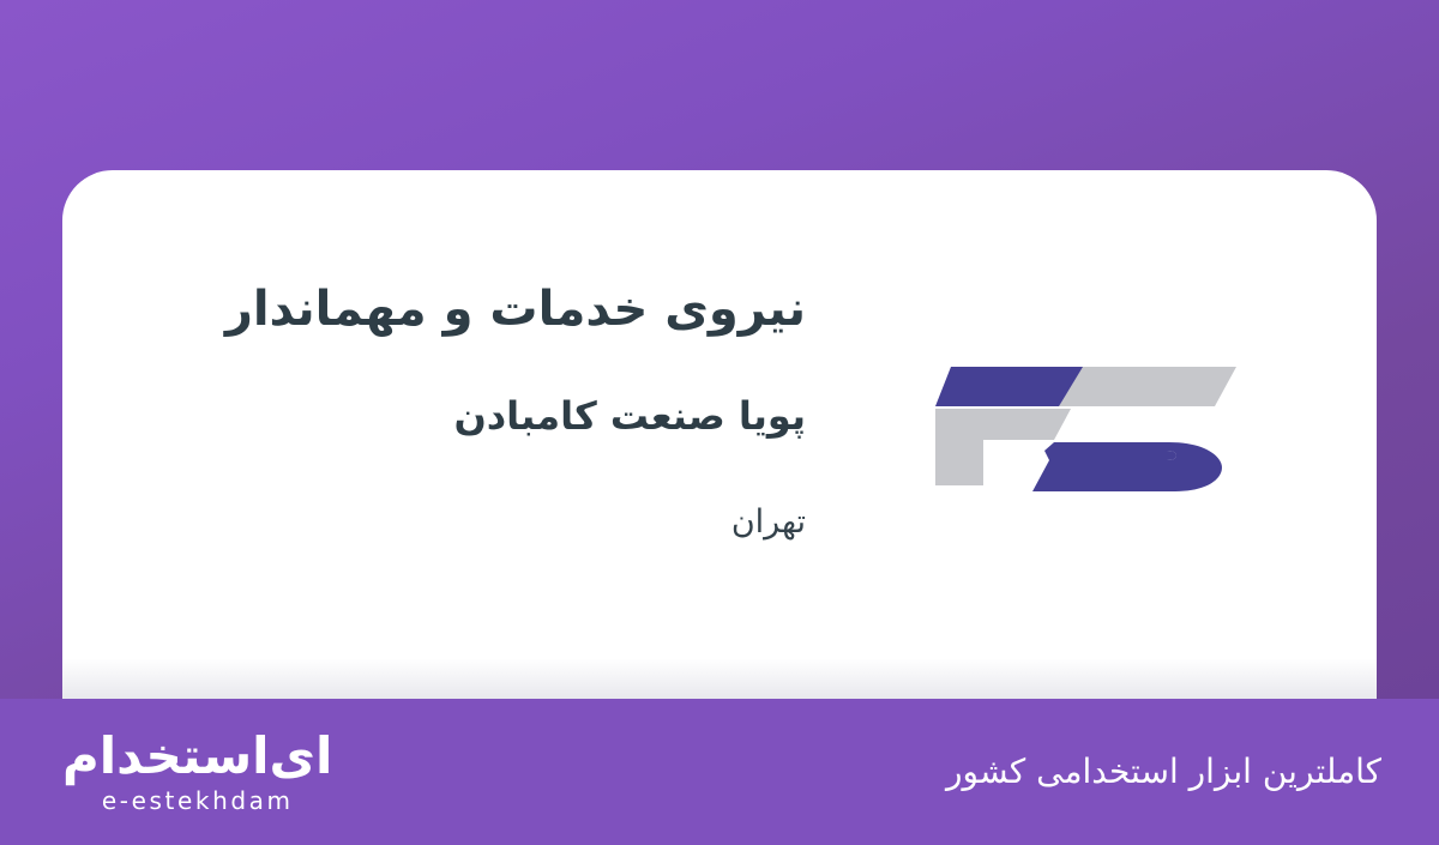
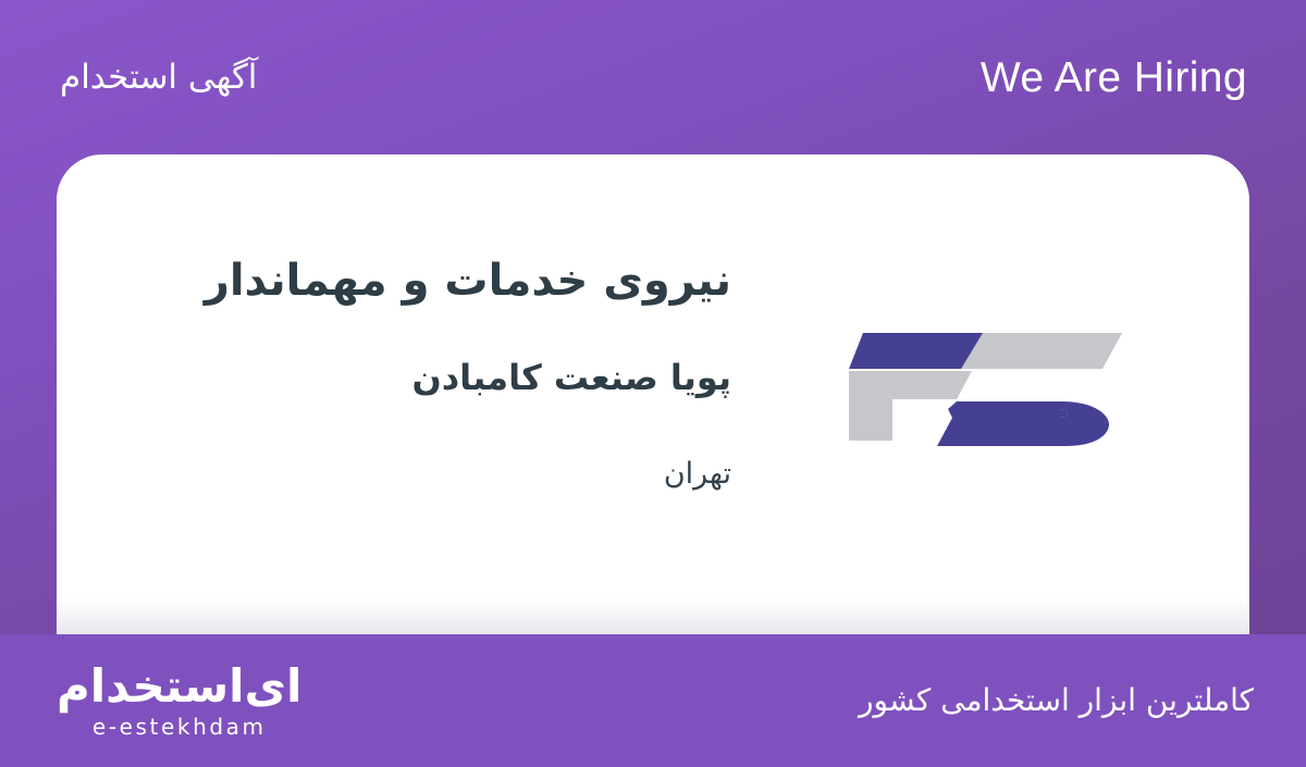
+ We Are Hiring
+ آگهی استخدام
  نیروی خدمات و مهماندار
  پویا صنعت کامبادن
  تهران
  کاملترین ابزار استخدامی کشور
  ای‌استخدام
  e-estekhdam
